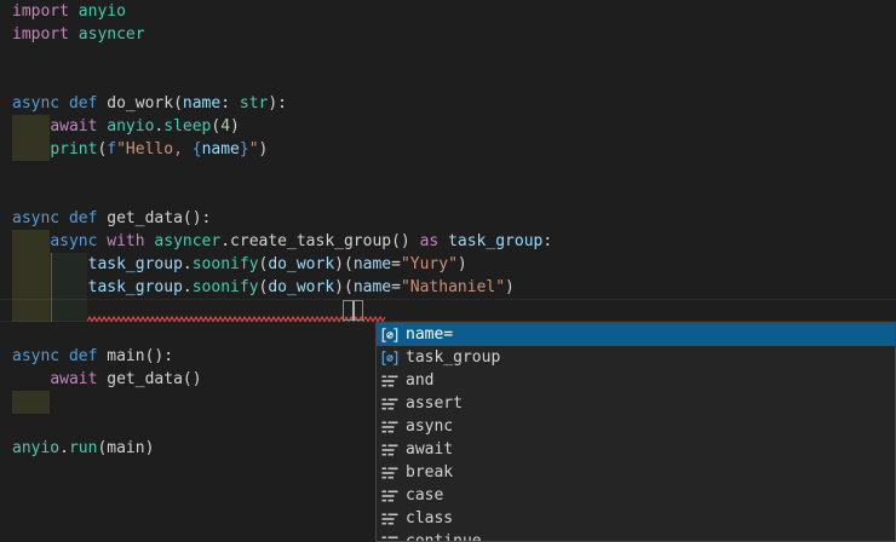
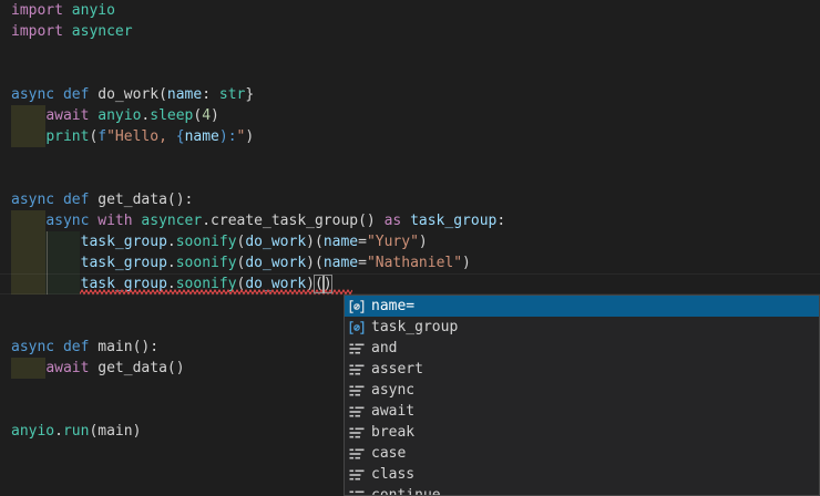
  import anyio
  import asyncer
- async def do_work(name: str):
+ async def do_work(name: str}
  await anyio.sleep(4)
- print(f"Hello, {name}")
+ print(f"Hello, {name):")
  async def get_data():
  async with asyncer.create_task_group() as task_group:
  task_group.soonify(do_work)(name="Yury")
  task_group.soonify(do_work)(name="Nathaniel")
+ task_group.soonify(do_work)()
  async def main():
  await get_data()
  anyio.run(main)
  name=
  task_group
  and
  assert
  async
  await
  break
  case
  class
